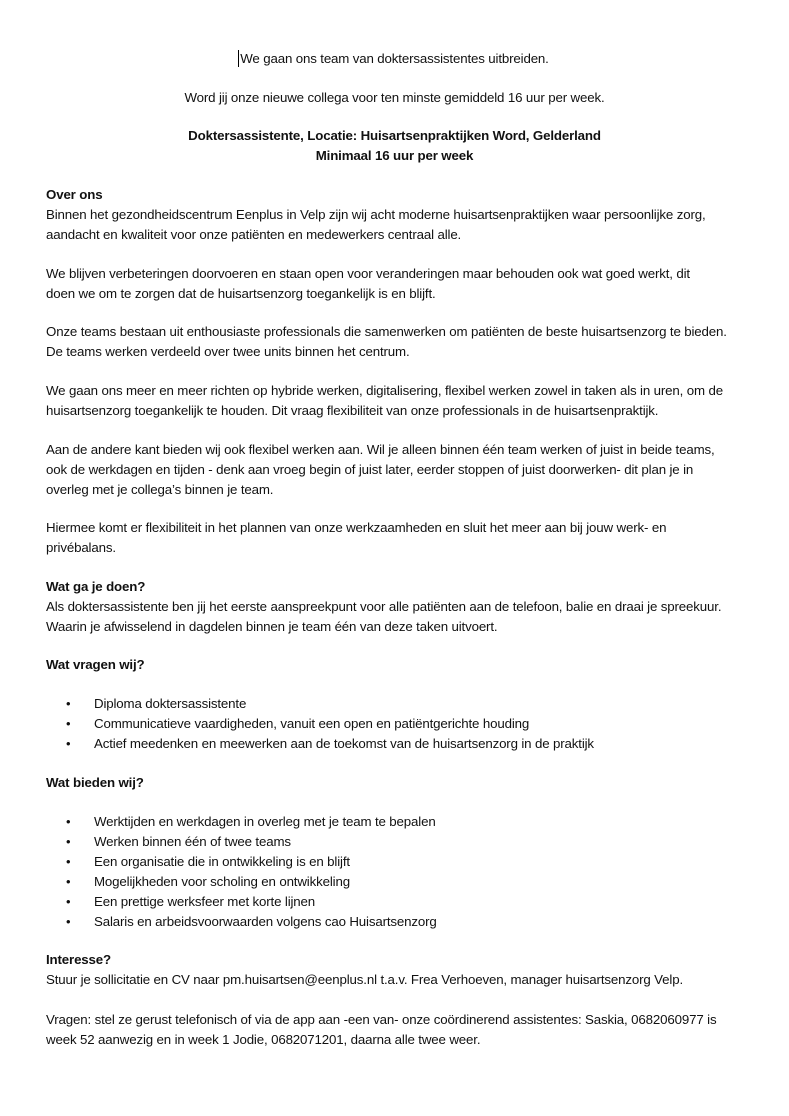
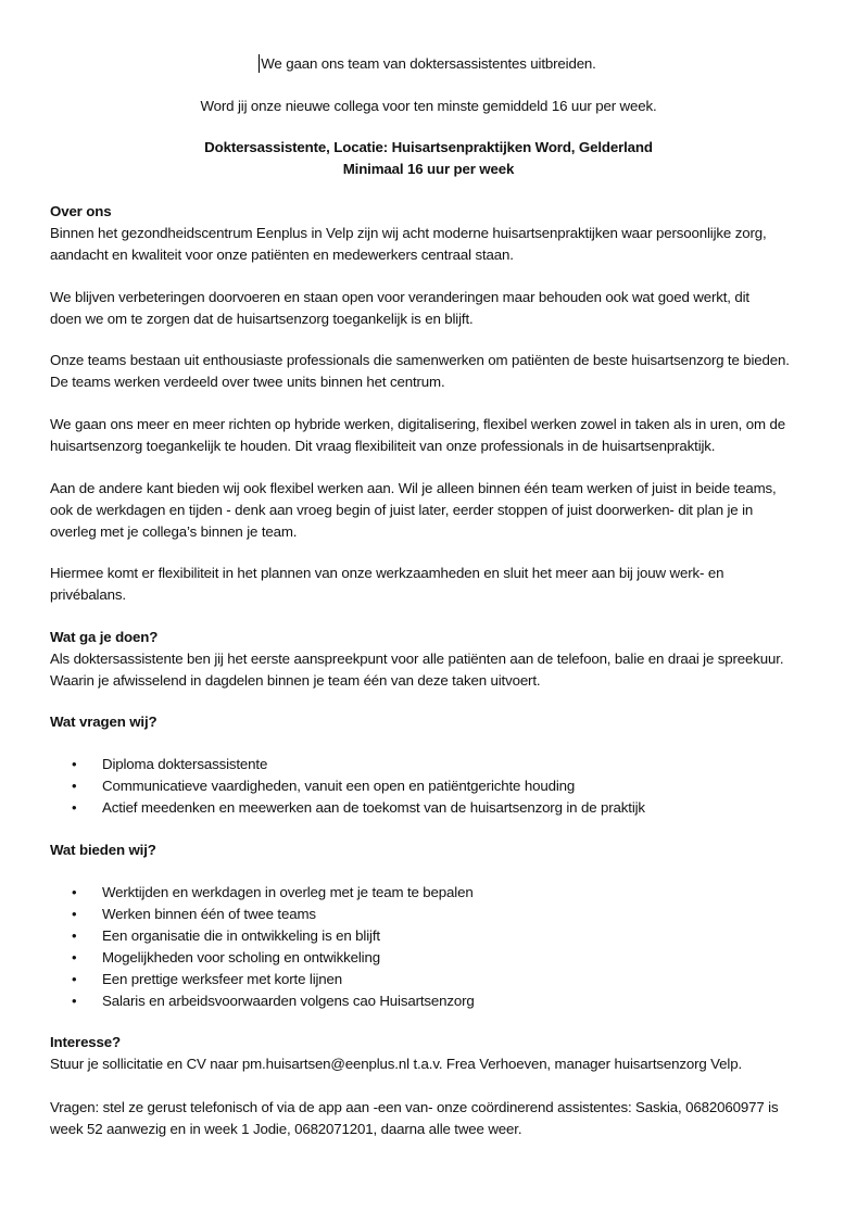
  We gaan ons team van doktersassistentes uitbreiden.
  Word jij onze nieuwe collega voor ten minste gemiddeld 16 uur per week.
  Doktersassistente, Locatie: Huisartsenpraktijken Word, Gelderland
  Minimaal 16 uur per week
  Over ons
  Binnen het gezondheidscentrum Eenplus in Velp zijn wij acht moderne huisartsenpraktijken waar persoonlijke zorg,
- aandacht en kwaliteit voor onze patiënten en medewerkers centraal alle.
+ aandacht en kwaliteit voor onze patiënten en medewerkers centraal staan.
  We blijven verbeteringen doorvoeren en staan open voor veranderingen maar behouden ook wat goed werkt, dit
  doen we om te zorgen dat de huisartsenzorg toegankelijk is en blijft.
  Onze teams bestaan uit enthousiaste professionals die samenwerken om patiënten de beste huisartsenzorg te bieden.
  De teams werken verdeeld over twee units binnen het centrum.
  We gaan ons meer en meer richten op hybride werken, digitalisering, flexibel werken zowel in taken als in uren, om de
  huisartsenzorg toegankelijk te houden. Dit vraag flexibiliteit van onze professionals in de huisartsenpraktijk.
  Aan de andere kant bieden wij ook flexibel werken aan. Wil je alleen binnen één team werken of juist in beide teams,
  ook de werkdagen en tijden - denk aan vroeg begin of juist later, eerder stoppen of juist doorwerken- dit plan je in
  overleg met je collega’s binnen je team.
  Hiermee komt er flexibiliteit in het plannen van onze werkzaamheden en sluit het meer aan bij jouw werk- en
  privébalans.
  Wat ga je doen?
  Als doktersassistente ben jij het eerste aanspreekpunt voor alle patiënten aan de telefoon, balie en draai je spreekuur.
  Waarin je afwisselend in dagdelen binnen je team één van deze taken uitvoert.
  Wat vragen wij?
  •
  Diploma doktersassistente
  •
  Communicatieve vaardigheden, vanuit een open en patiëntgerichte houding
  •
  Actief meedenken en meewerken aan de toekomst van de huisartsenzorg in de praktijk
  Wat bieden wij?
  •
  Werktijden en werkdagen in overleg met je team te bepalen
  •
  Werken binnen één of twee teams
  •
  Een organisatie die in ontwikkeling is en blijft
  •
  Mogelijkheden voor scholing en ontwikkeling
  •
  Een prettige werksfeer met korte lijnen
  •
  Salaris en arbeidsvoorwaarden volgens cao Huisartsenzorg
  Interesse?
  Stuur je sollicitatie en CV naar pm.huisartsen@eenplus.nl t.a.v. Frea Verhoeven, manager huisartsenzorg Velp.
  Vragen: stel ze gerust telefonisch of via de app aan -een van- onze coördinerend assistentes: Saskia, 0682060977 is
  week 52 aanwezig en in week 1 Jodie, 0682071201, daarna alle twee weer.
